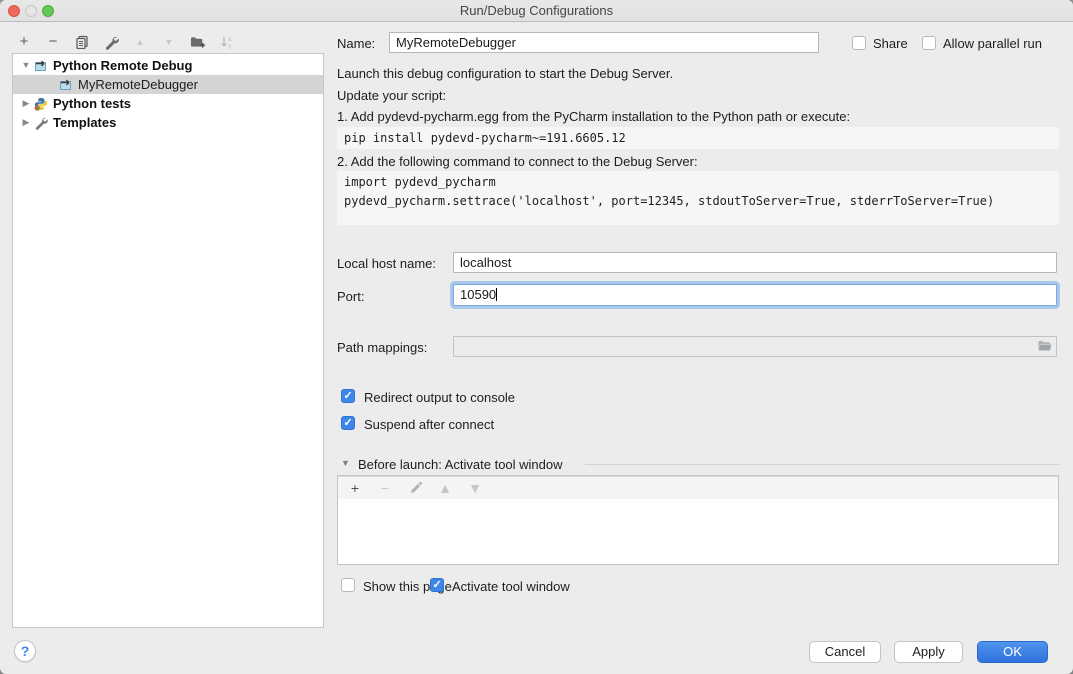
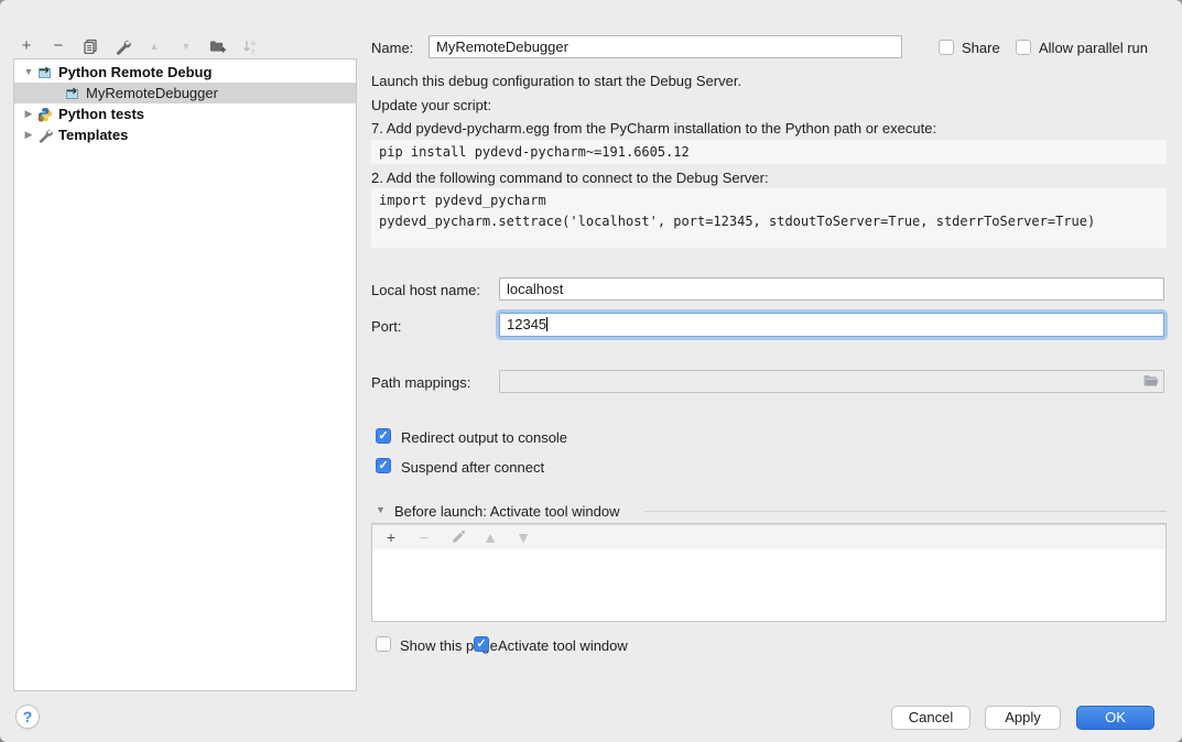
- Run/Debug Configurations
  +
  −
  ▲
  ▼
  ▼
  Python Remote Debug
  MyRemoteDebugger
  ▶
  Python tests
  ▶
  Templates
  Name:
  MyRemoteDebugger
  Share
  Allow parallel run
  Launch this debug configuration to start the Debug Server.
  Update your script:
- 1. Add pydevd-pycharm.egg from the PyCharm installation to the Python path or execute:
+ 7. Add pydevd-pycharm.egg from the PyCharm installation to the Python path or execute:
  pip install pydevd-pycharm~=191.6605.12
  2. Add the following command to connect to the Debug Server:
  import pydevd_pycharm pydevd_pycharm.settrace('localhost', port=12345, stdoutToServer=True, stderrToServer=True)
  Local host name:
  localhost
  Port:
- 10590
+ 12345
  Path mappings:
  Redirect output to console
  Suspend after connect
  ▼
  Before launch: Activate tool window
  +
  −
  ▲
  ▼
  Show this pe
  Activate tool window
  ?
  Cancel
  Apply
  OK
